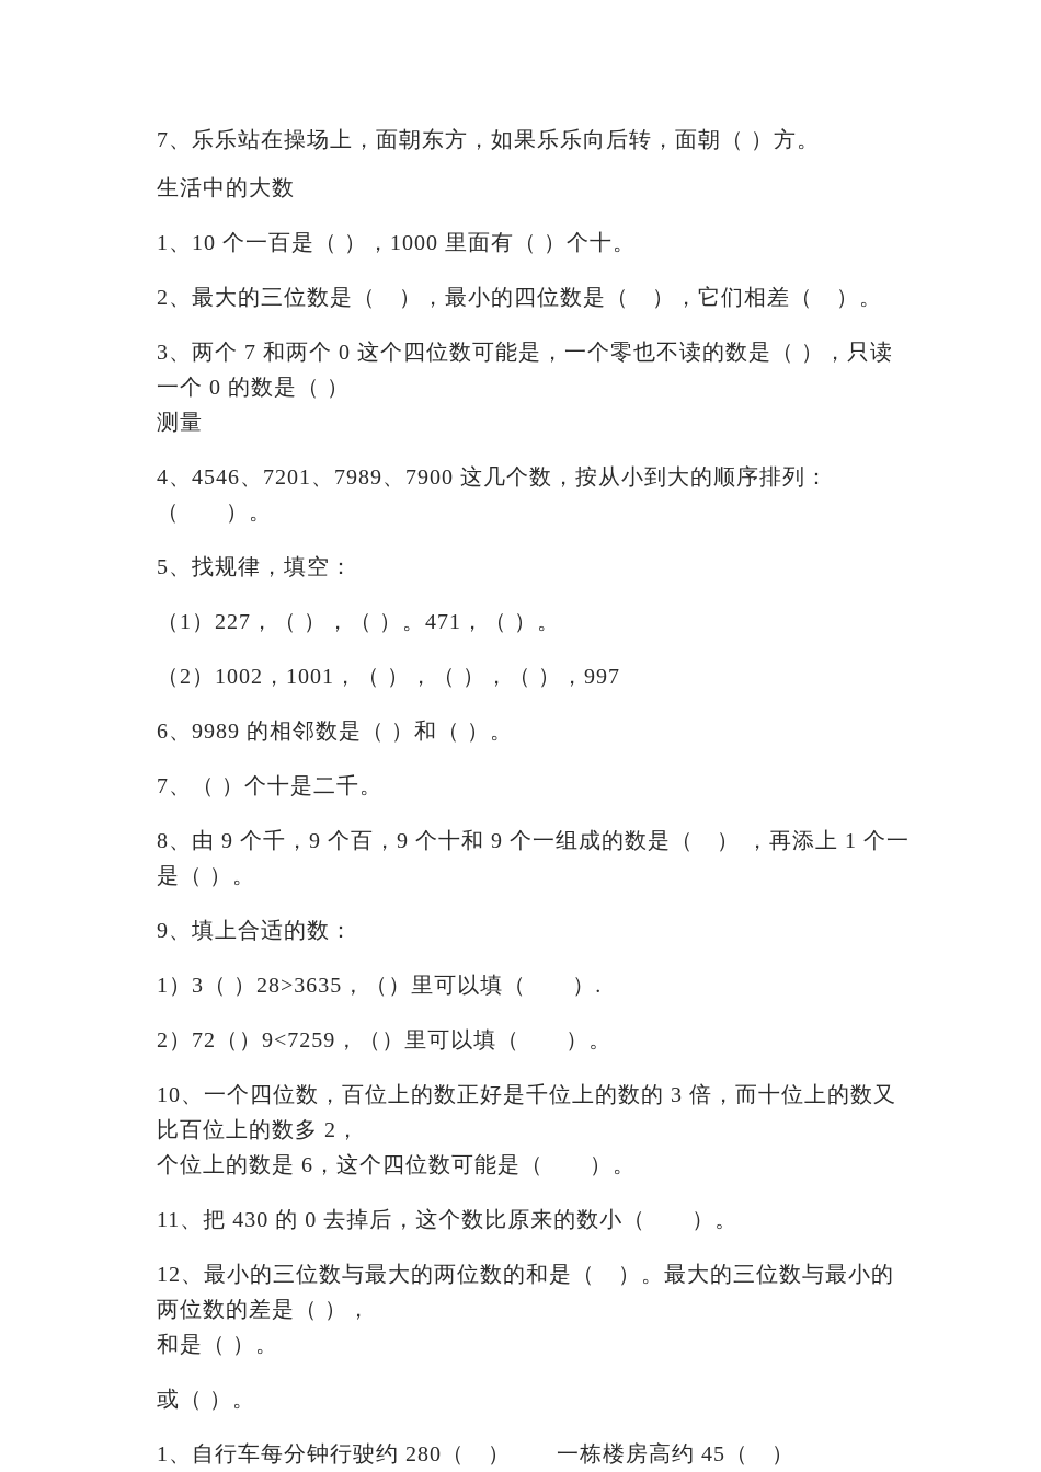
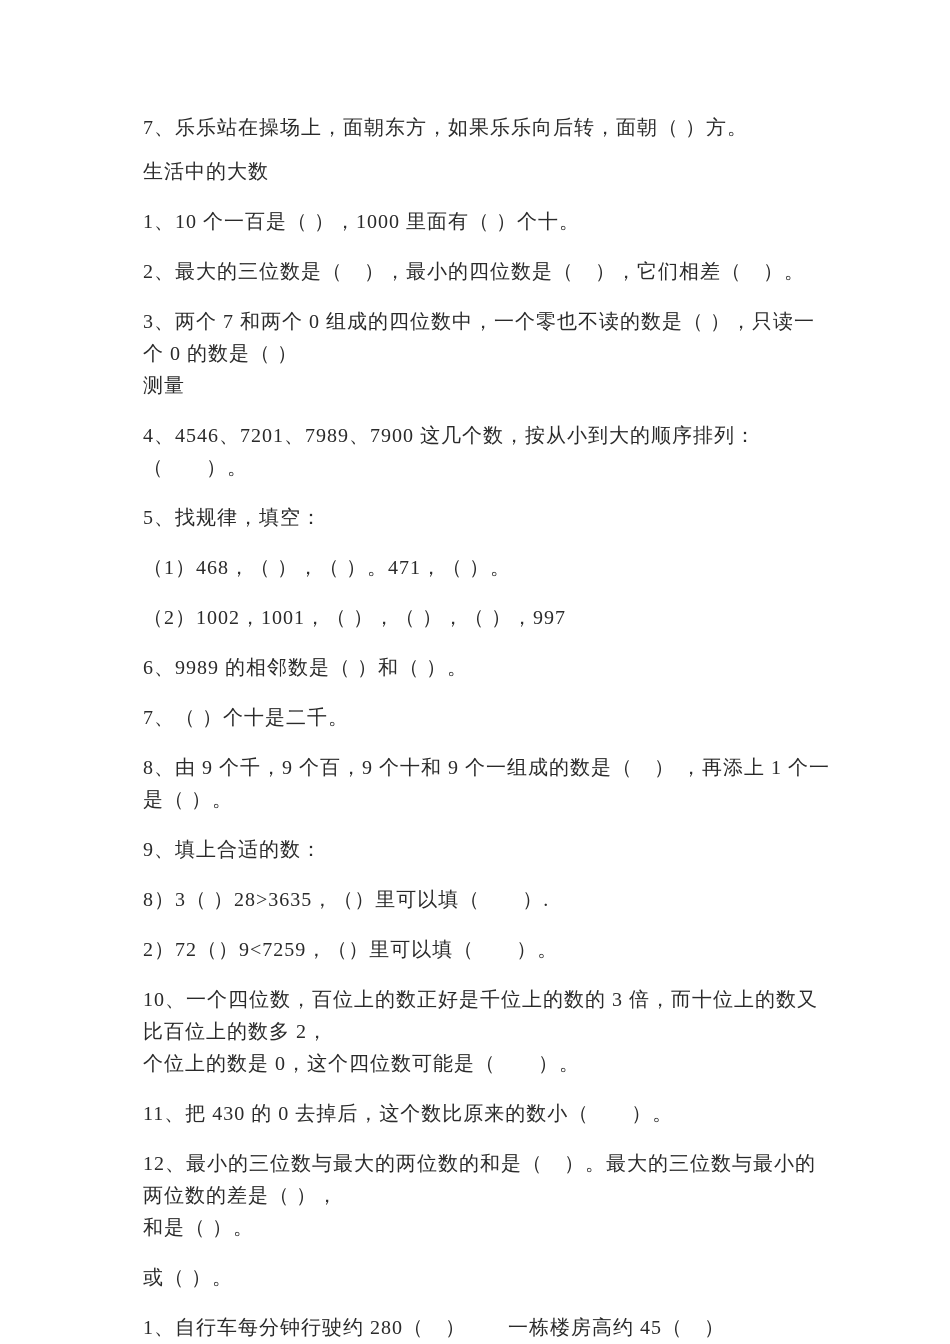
  7、乐乐站在操场上，面朝东方，如果乐乐向后转，面朝（ ）方。
  生活中的大数
  1、10 个一百是（ ），1000 里面有（ ）个十。
  2、最大的三位数是（ ），最小的四位数是（ ），它们相差（ ）。
- 3、两个 7 和两个 0 这个四位数可能是，一个零也不读的数是（ ），只读一个 0 的数是（ ）
+ 3、两个 7 和两个 0 组成的四位数中，一个零也不读的数是（ ），只读一个 0 的数是（ ）
  测量
  4、4546、7201、7989、7900 这几个数，按从小到大的顺序排列：（ ）。
  5、找规律，填空：
- （1）227，（ ），（ ）。471，（ ）。
+ （1）468，（ ），（ ）。471，（ ）。
  （2）1002，1001，（ ），（ ），（ ），997
  6、9989 的相邻数是（ ）和（ ）。
  7、（ ）个十是二千。
  8、由 9 个千，9 个百，9 个十和 9 个一组成的数是（ ） ，再添上 1 个一是（ ）。
  9、填上合适的数：
- 1）3（ ）28>3635，（）里可以填（ ）.
+ 8）3（ ）28>3635，（）里可以填（ ）.
  2）72（）9<7259，（）里可以填（ ）。
  10、一个四位数，百位上的数正好是千位上的数的 3 倍，而十位上的数又比百位上的数多 2，
- 个位上的数是 6，这个四位数可能是（ ）。
+ 个位上的数是 0，这个四位数可能是（ ）。
  11、把 430 的 0 去掉后，这个数比原来的数小（ ）。
  12、最小的三位数与最大的两位数的和是（ ）。最大的三位数与最小的两位数的差是（ ），
  和是（ ）。
  或（ ）。
  1、自行车每分钟行驶约 280（ ） 一栋楼房高约 45（ ）
